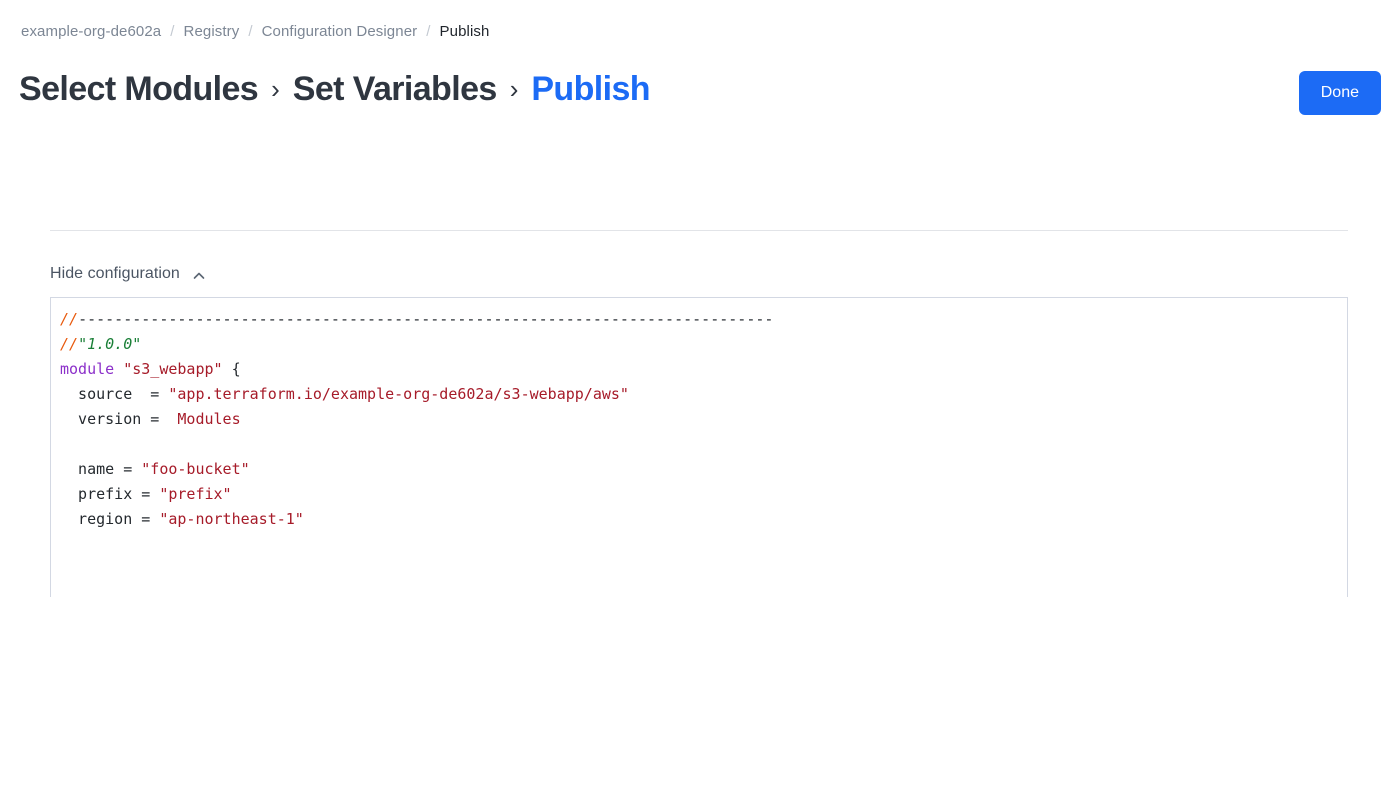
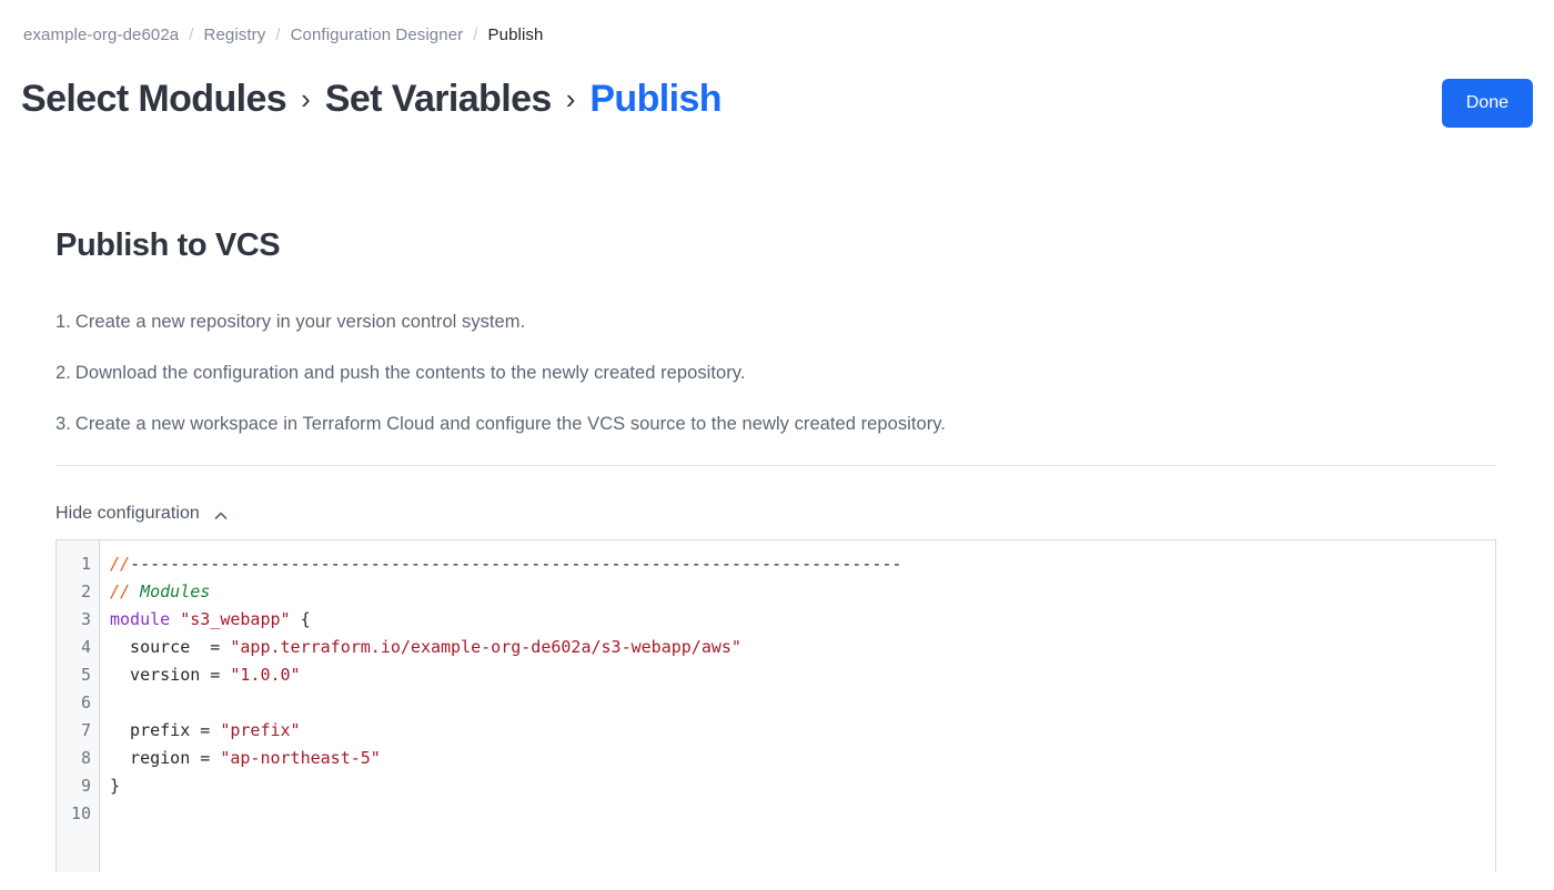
  example-org-de602a
  /
  Registry
  /
  Configuration Designer
  /
  Publish
  Select Modules
  ›
  Set Variables
  ›
  Publish
  Done
+ Publish to VCS
+ 1. Create a new repository in your version control system.
+ 2. Download the configuration and push the contents to the newly created repository.
+ 3. Create a new workspace in Terraform Cloud and configure the VCS source to the newly created repository.
  Hide configuration
+ 1
+ 2
+ 3
+ 4
+ 5
+ 6
+ 7
+ 8
+ 9
+ 10
  //-----------------------------------------------------------------------------
- //"1.0.0"
+ // Modules
  module "s3_webapp" {
  source = "app.terraform.io/example-org-de602a/s3-webapp/aws"
- version = Modules
+ version = "1.0.0"
- name = "foo-bucket"
  prefix = "prefix"
- region = "ap-northeast-1"
+ region = "ap-northeast-5"
+ }
